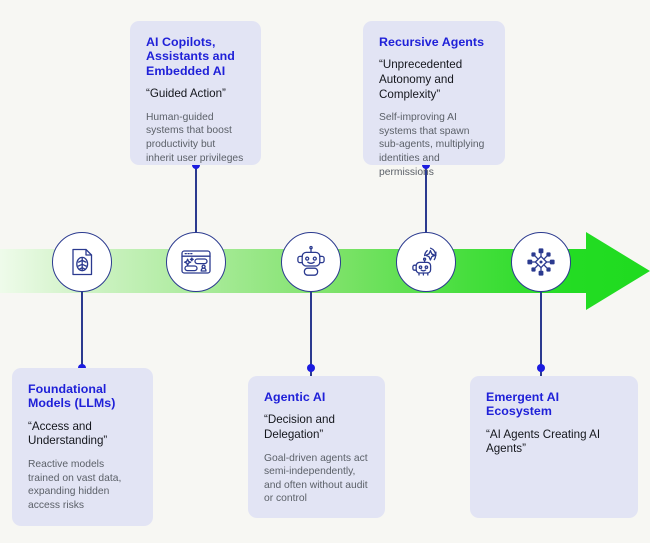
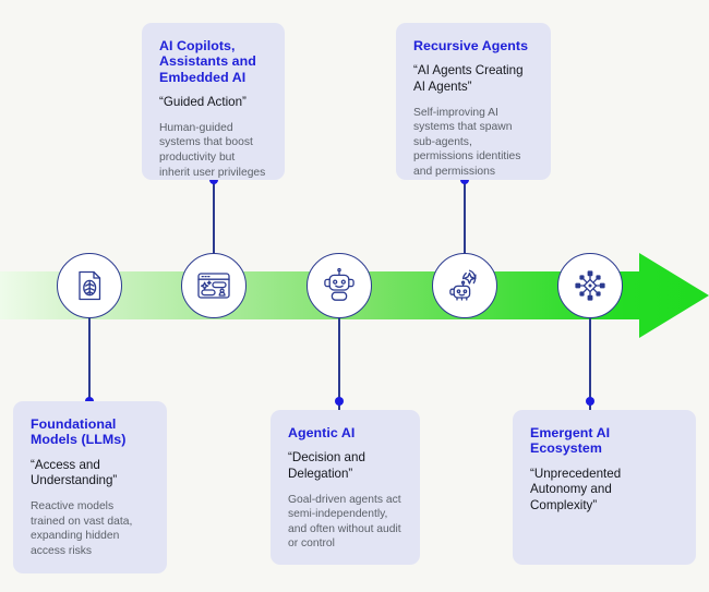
  Foundational Models (LLMs)
  “Access and Understanding”
  Reactive models trained on vast data, expanding hidden access risks
  AI Copilots, Assistants and Embedded AI
  “Guided Action”
  Human-guided systems that boost productivity but inherit user privileges
  Agentic AI
  “Decision and Delegation”
  Goal-driven agents act semi-independently, and often without audit or control
  Recursive Agents
- “Unprecedented Autonomy and Complexity”
+ “AI Agents Creating AI Agents”
- Self-improving AI systems that spawn sub-agents, multiplying identities and permissions
+ Self-improving AI systems that spawn sub-agents, permissions identities and permissions
  Emergent AI Ecosystem
- “AI Agents Creating AI Agents”
+ “Unprecedented Autonomy and Complexity”
